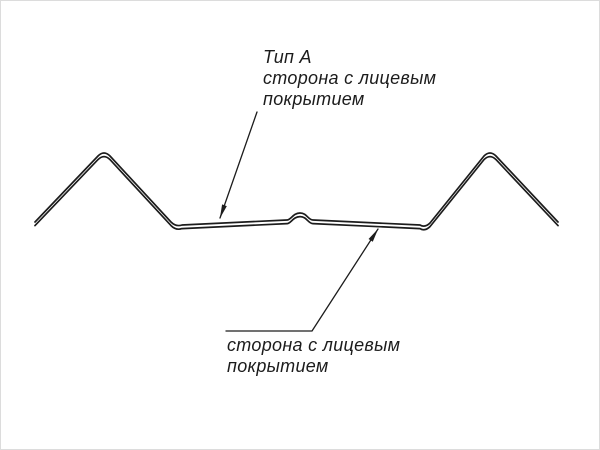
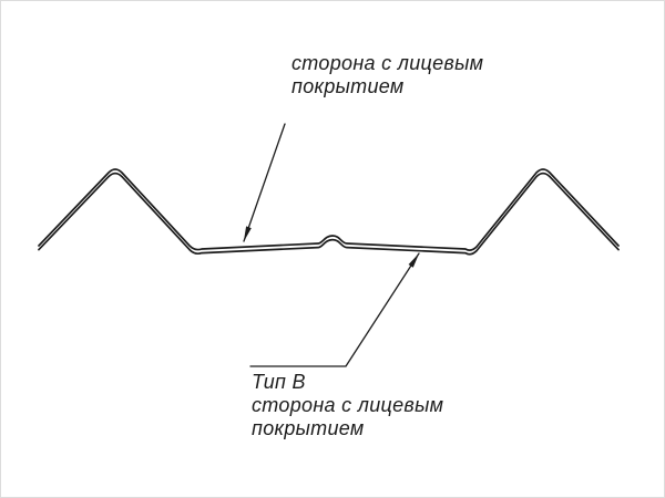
- Тип А
  сторона с лицевым
  покрытием
+ Тип В
  сторона с лицевым
  покрытием
